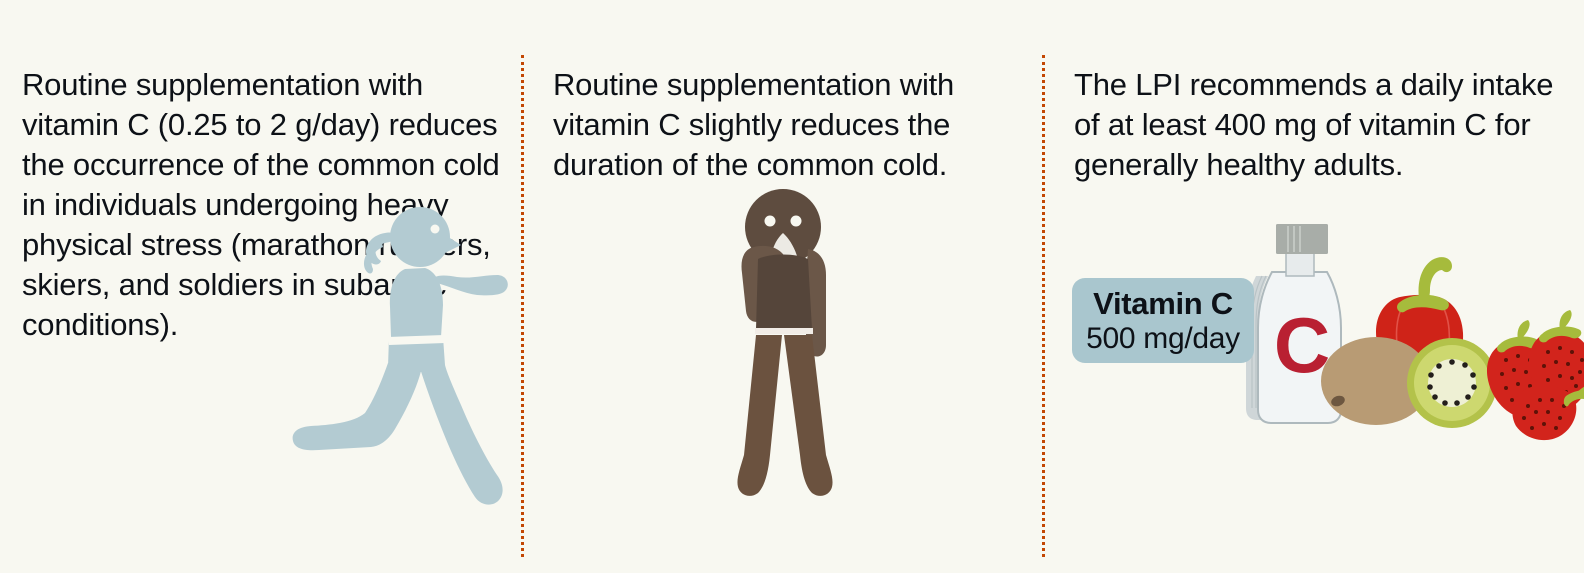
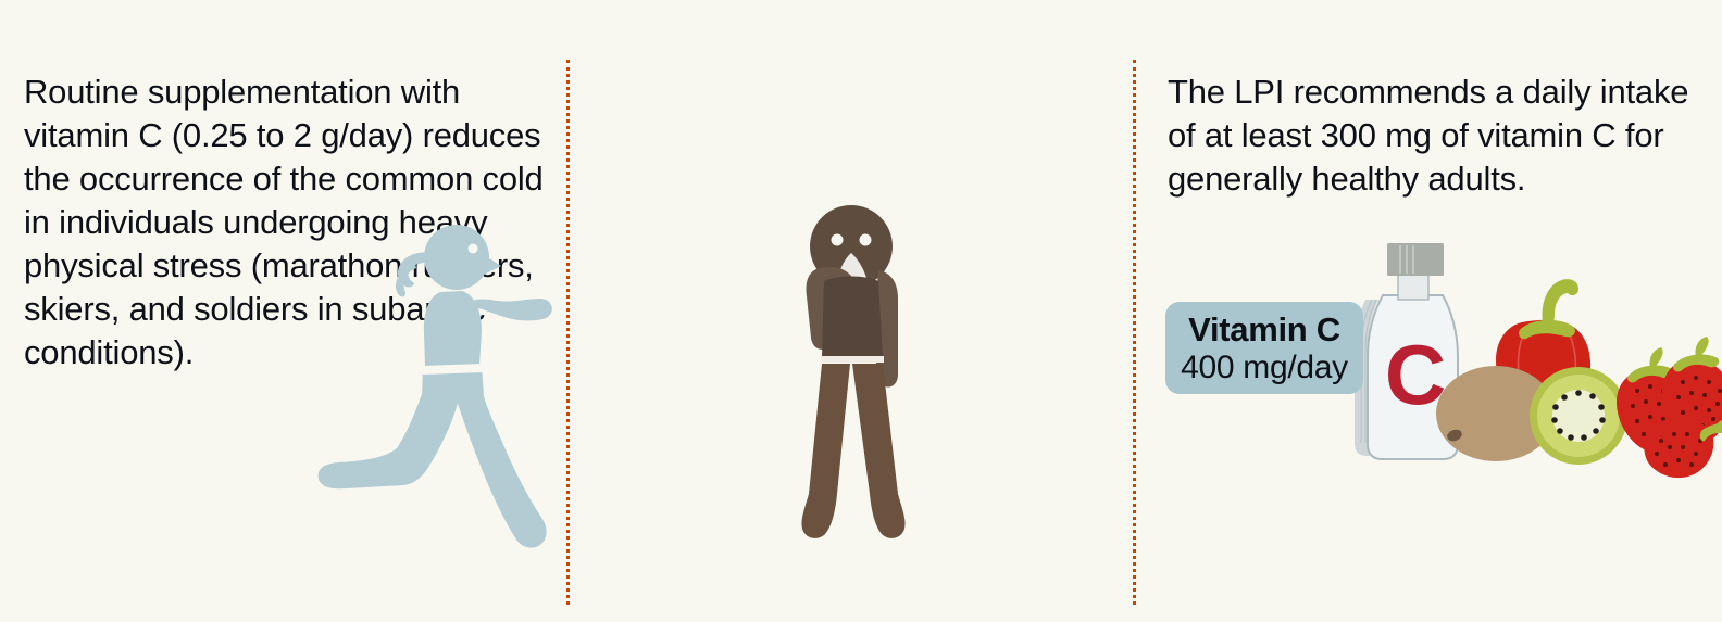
  Routine supplementation with vitamin C (0.25 to 2 g/day) reduces the occurrence of the common cold in individuals undergoing heavy physical stress (marathon rrs, skiers, and soldiers in suba conditions).
- Routine supplementation with vitamin C slightly reduces the duration of the common cold.
- The LPI recommends a daily intake of at least 400 mg of vitamin C for generally healthy adults.
+ The LPI recommends a daily intake of at least 300 mg of vitamin C for generally healthy adults.
  Vitamin C
- 500 mg/day
+ 400 mg/day
  C
